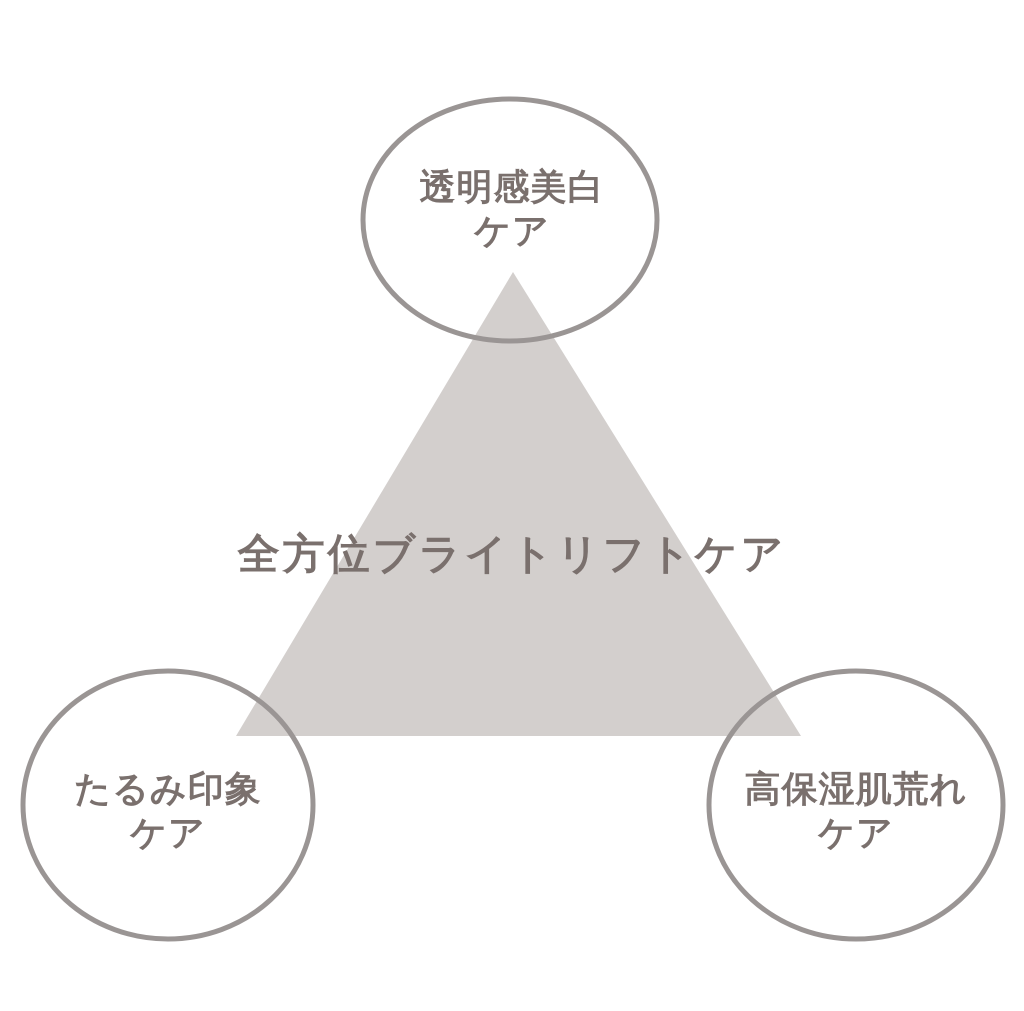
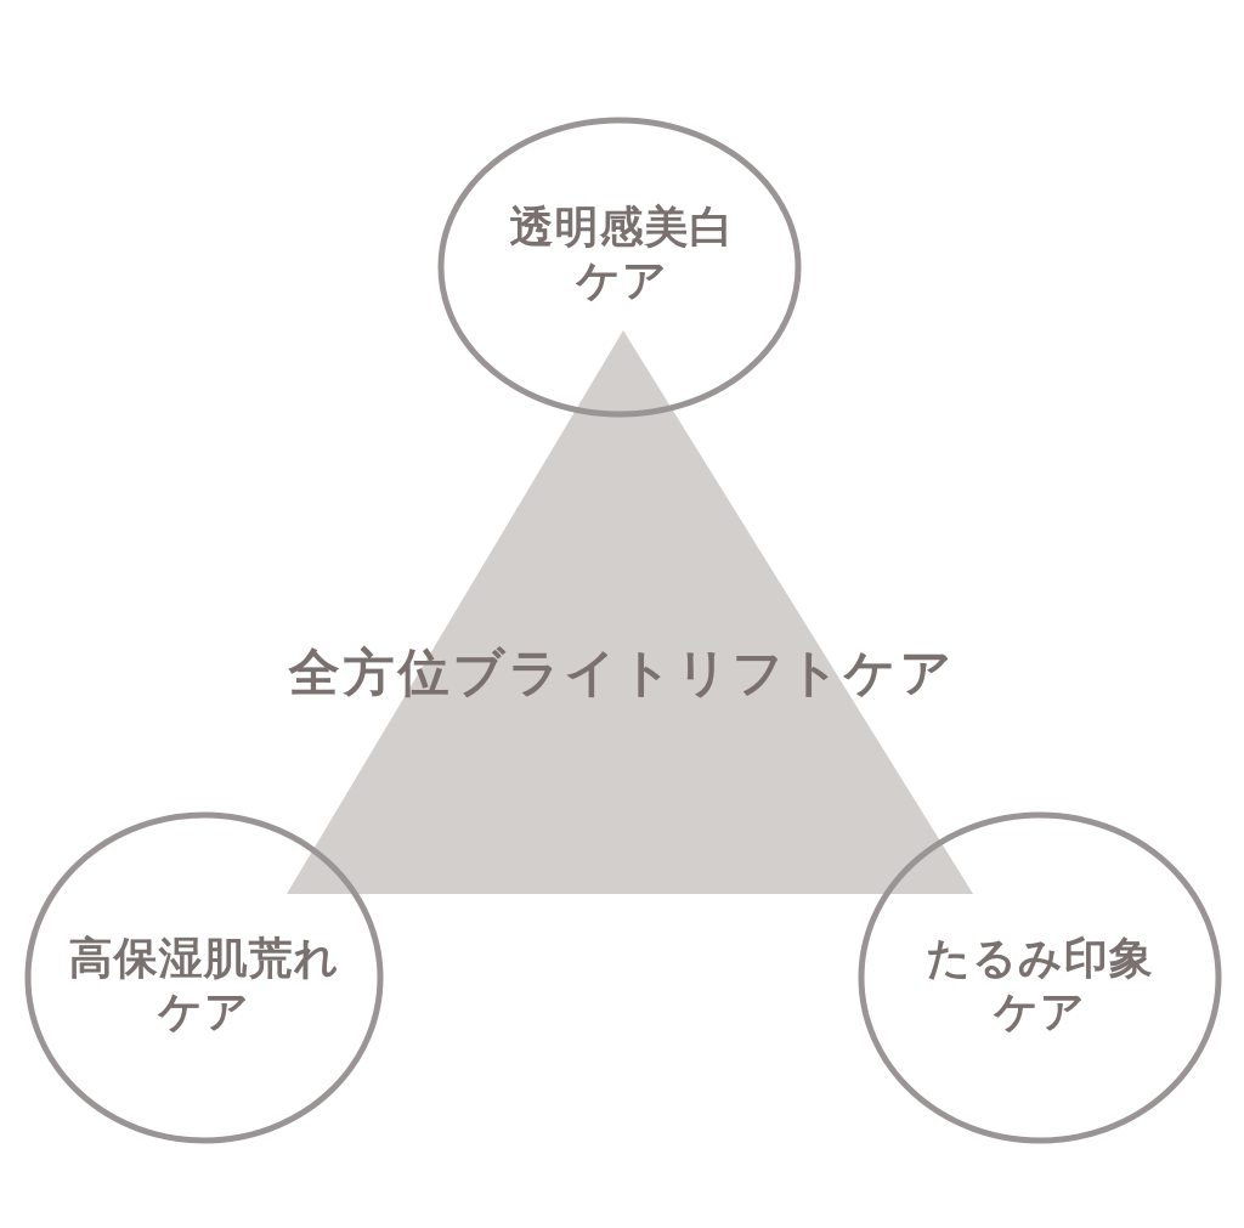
  全方位ブライトリフトケア
  透明感美白
  ケア
- たるみ印象
+ 高保湿肌荒れ
  ケア
- 高保湿肌荒れ
+ たるみ印象
  ケア
